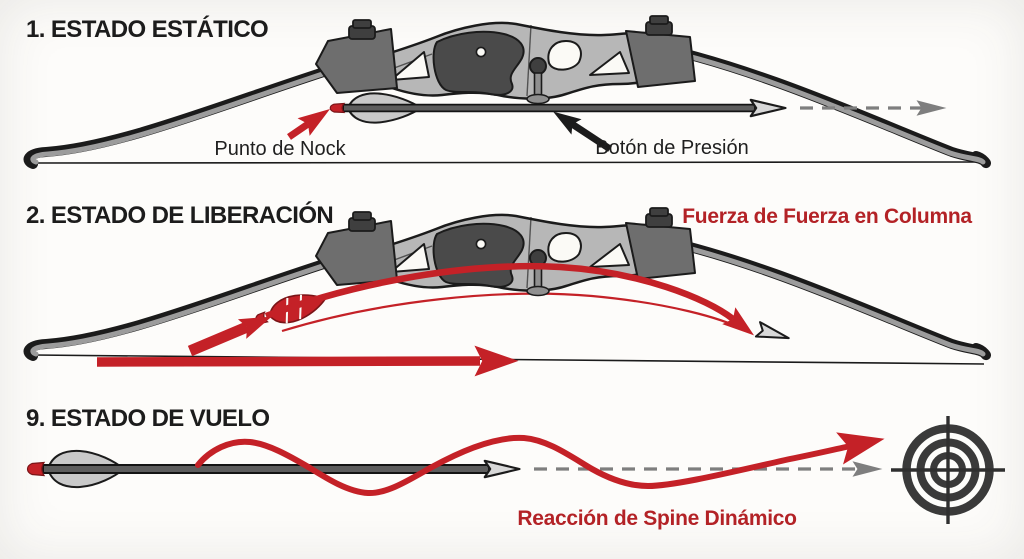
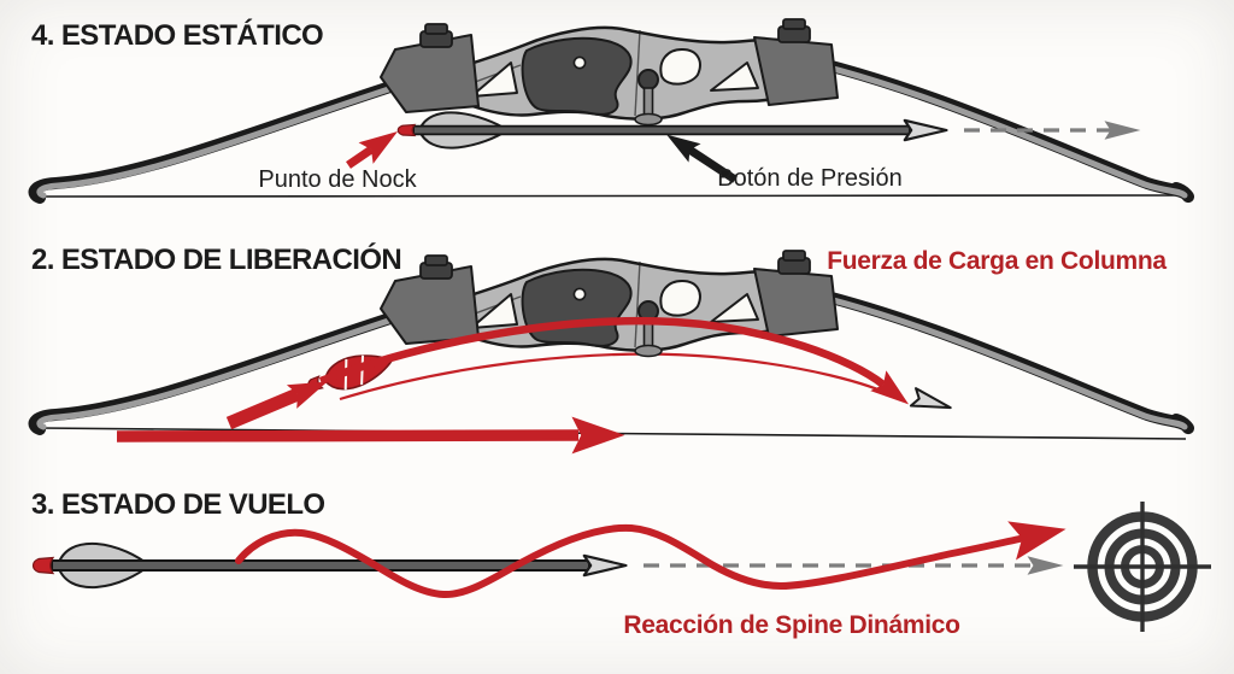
- 1. ESTADO ESTÁTICO
+ 4. ESTADO ESTÁTICO
  2. ESTADO DE LIBERACIÓN
- 9. ESTADO DE VUELO
+ 3. ESTADO DE VUELO
  Punto de Nock
  Botón de Presión
- Fuerza de Fuerza en Columna
+ Fuerza de Carga en Columna
  Reacción de Spine Dinámico
